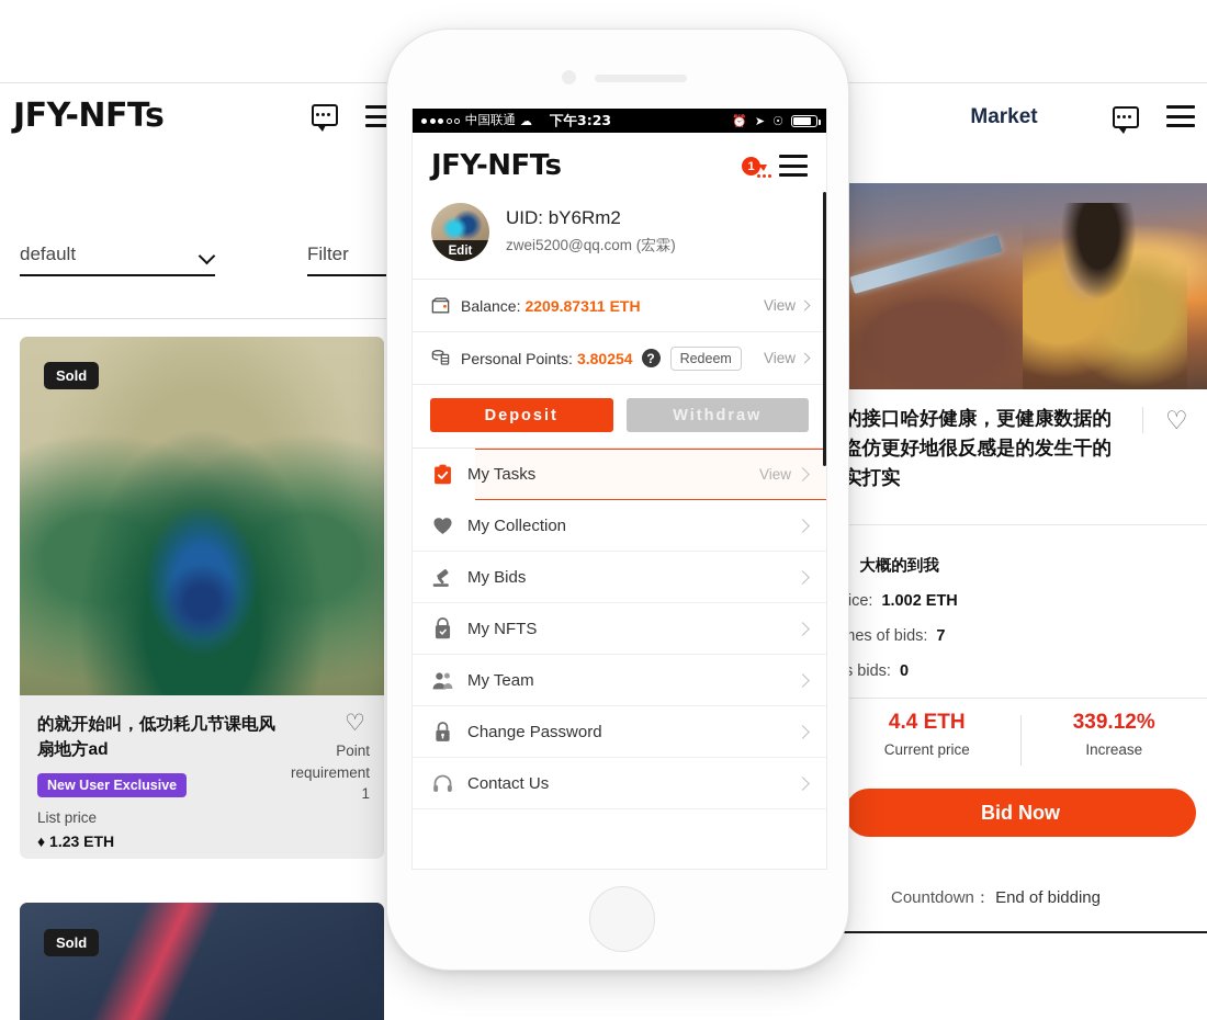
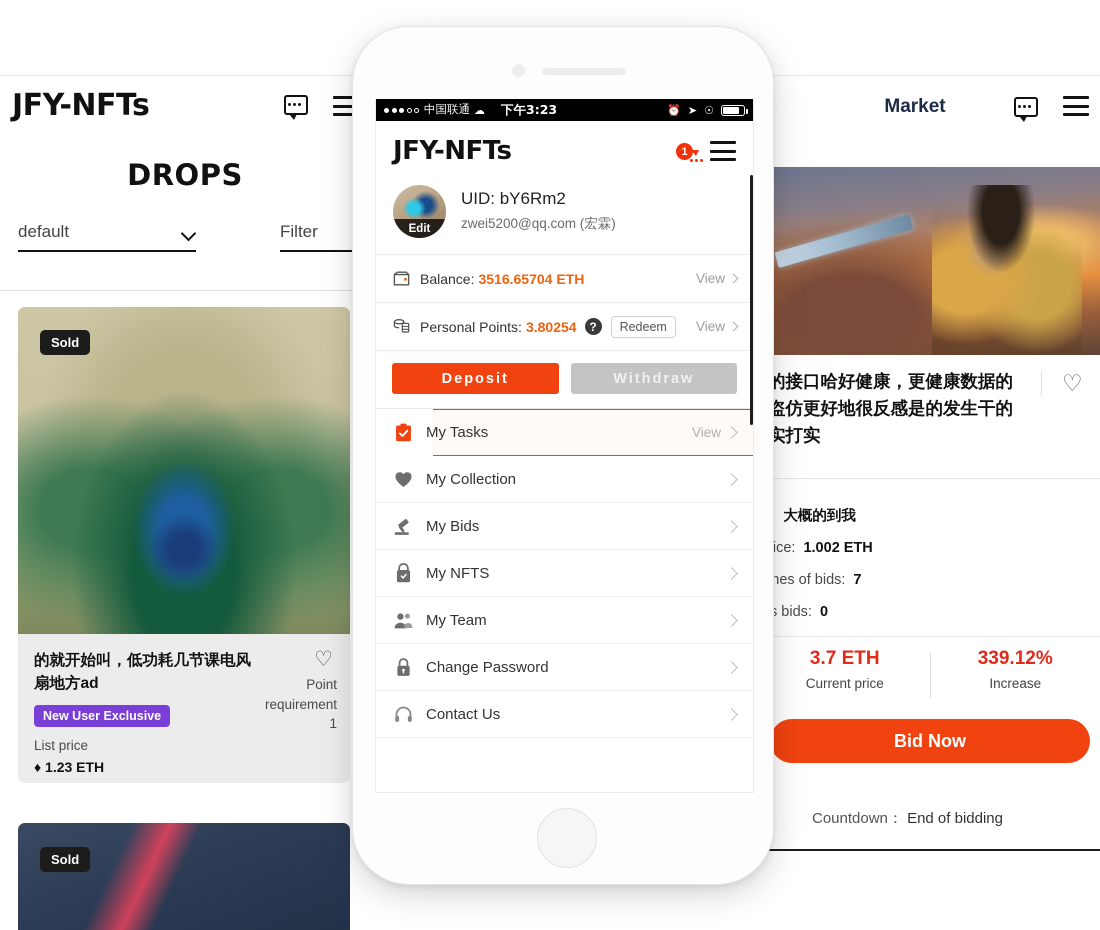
  JFY-NFTs
  Market
+ DROPS
  default
  Filter
  Sold
  的就开始叫，低功耗几节课电风扇地方ad
  New User Exclusive
  List price
  ♦ 1.23 ETH
  ♡
  Point requirement
  1
  Sold
  的接口哈好健康，更健康数据的盗仿更好地很反感是的发生干的实打实
  ♡
  大概的到我
  1.002 ETH
  mes of bids:
  7
  s bids:
  0
- 4.4 ETH
+ 3.7 ETH
  Current price
  339.12%
  Increase
  Bid Now
  Countdown： End of bidding
  中国联通
  ☁
  下午3:23
  ⏰
  ➤
  ☉
  JFY-NFTs
  1
  Edit
  UID: bY6Rm2
  zwei5200@qq.com (宏霖)
  Balance:
- 2209.87311 ETH
+ 3516.65704 ETH
  View
  Personal Points:
  3.80254
  ?
  Redeem
  View
  Deposit
  Withdraw
  My Tasks
  View
  My Collection
  My Bids
  My NFTS
  My Team
  Change Password
  Contact Us
